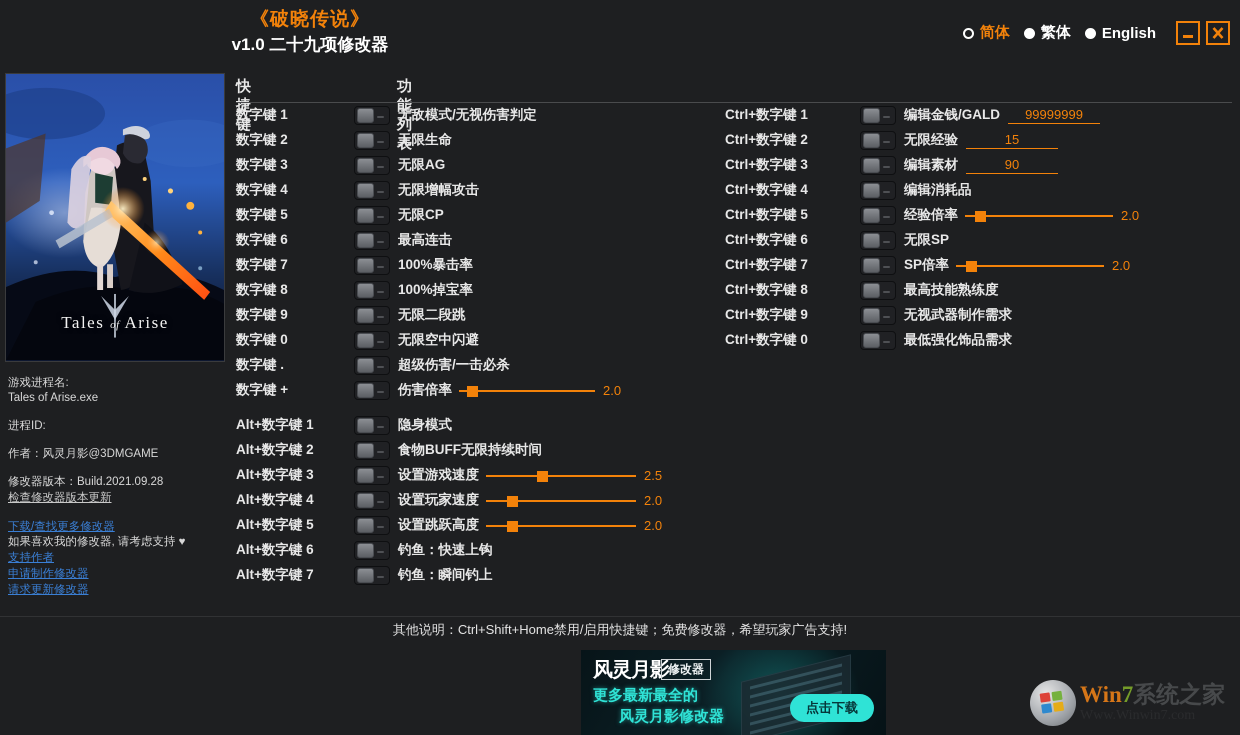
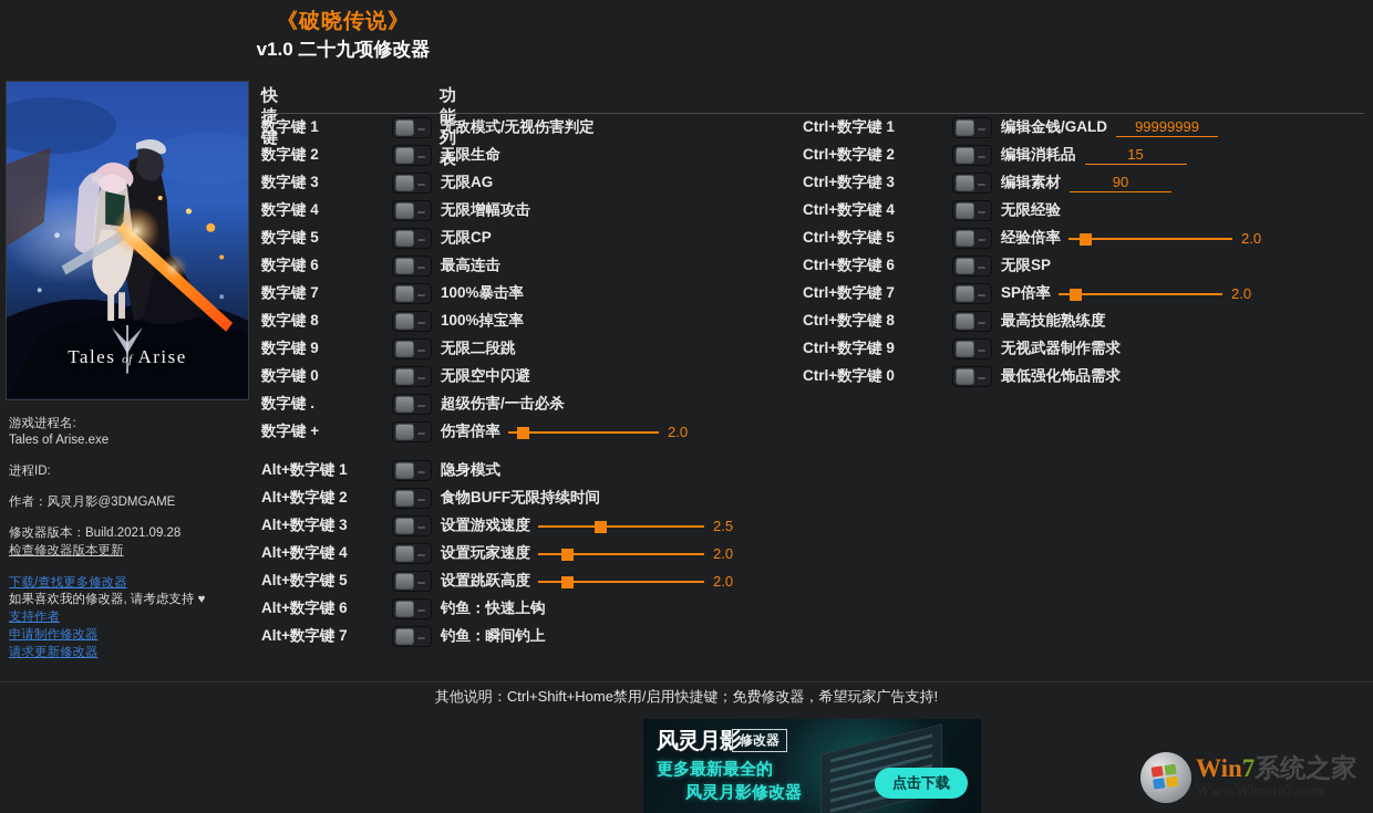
  《破晓传说》
  v1.0 二十九项修改器
- 简体
- 繁体
- English
  Tales of Arise
  游戏进程名:
  Tales of Arise.exe
  进程ID:
  作者：风灵月影@3DMGAME
  修改器版本：Build.2021.09.28
  检查修改器版本更新
  下载/查找更多修改器
  如果喜欢我的修改器, 请考虑支持 ♥
  支持作者
  申请制作修改器
  请求更新修改器
  快捷键
  功能列表
  数字键 1
  无敌模式/无视伤害判定
  数字键 2
  无限生命
  数字键 3
  无限AG
  数字键 4
  无限增幅攻击
  数字键 5
  无限CP
  数字键 6
  最高连击
  数字键 7
  100%暴击率
  数字键 8
  100%掉宝率
  数字键 9
  无限二段跳
  数字键 0
  无限空中闪避
  数字键 .
  超级伤害/一击必杀
  数字键 +
  伤害倍率
  2.0
  Alt+数字键 1
  隐身模式
  Alt+数字键 2
  食物BUFF无限持续时间
  Alt+数字键 3
  设置游戏速度
  2.5
  Alt+数字键 4
  设置玩家速度
  2.0
  Alt+数字键 5
  设置跳跃高度
  2.0
  Alt+数字键 6
  钓鱼：快速上钩
  Alt+数字键 7
  钓鱼：瞬间钓上
  Ctrl+数字键 1
  编辑金钱/GALD
  99999999
  Ctrl+数字键 2
- 无限经验
+ 编辑消耗品
  15
  Ctrl+数字键 3
  编辑素材
  90
  Ctrl+数字键 4
- 编辑消耗品
+ 无限经验
  Ctrl+数字键 5
  经验倍率
  2.0
  Ctrl+数字键 6
  无限SP
  Ctrl+数字键 7
  SP倍率
  2.0
  Ctrl+数字键 8
  最高技能熟练度
  Ctrl+数字键 9
  无视武器制作需求
  Ctrl+数字键 0
  最低强化饰品需求
  其他说明：Ctrl+Shift+Home禁用/启用快捷键；免费修改器，希望玩家广告支持!
  风灵月影
  修改器
  更多最新最全的
  风灵月影修改器
  点击下载
  Win7系统之家
